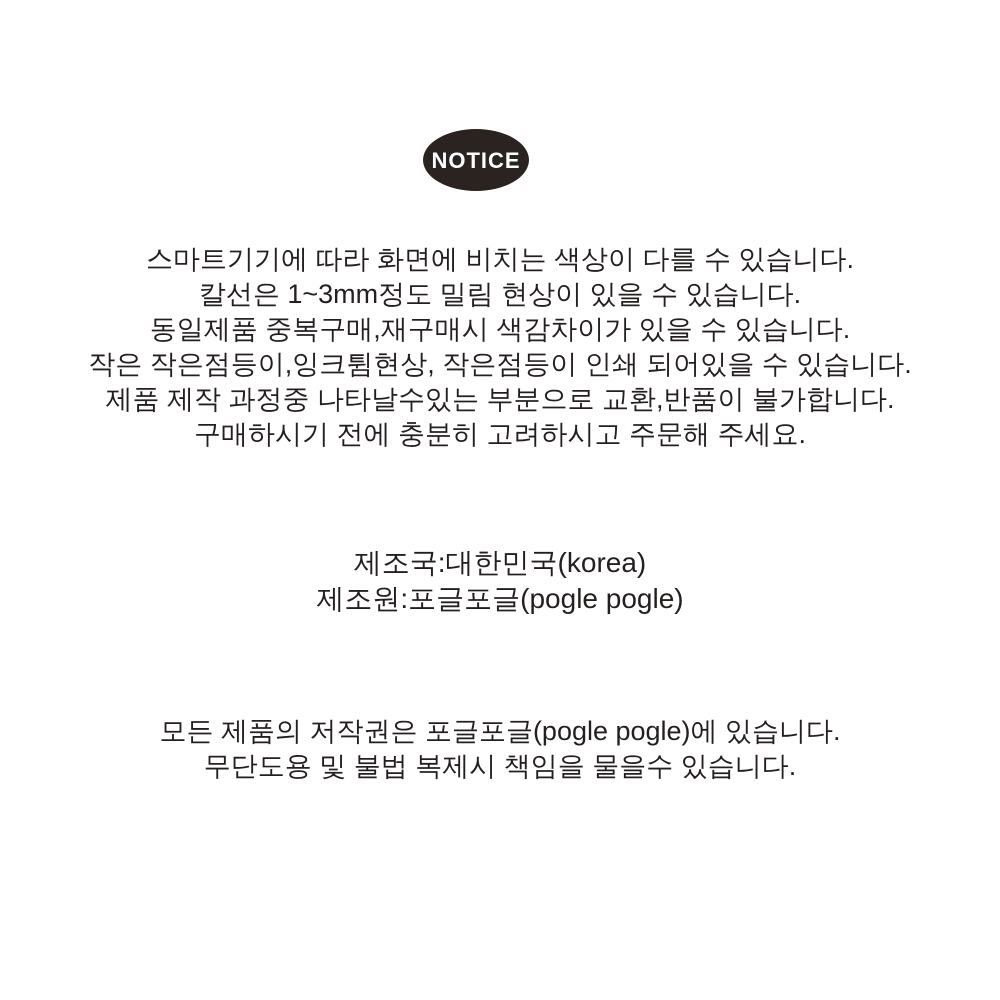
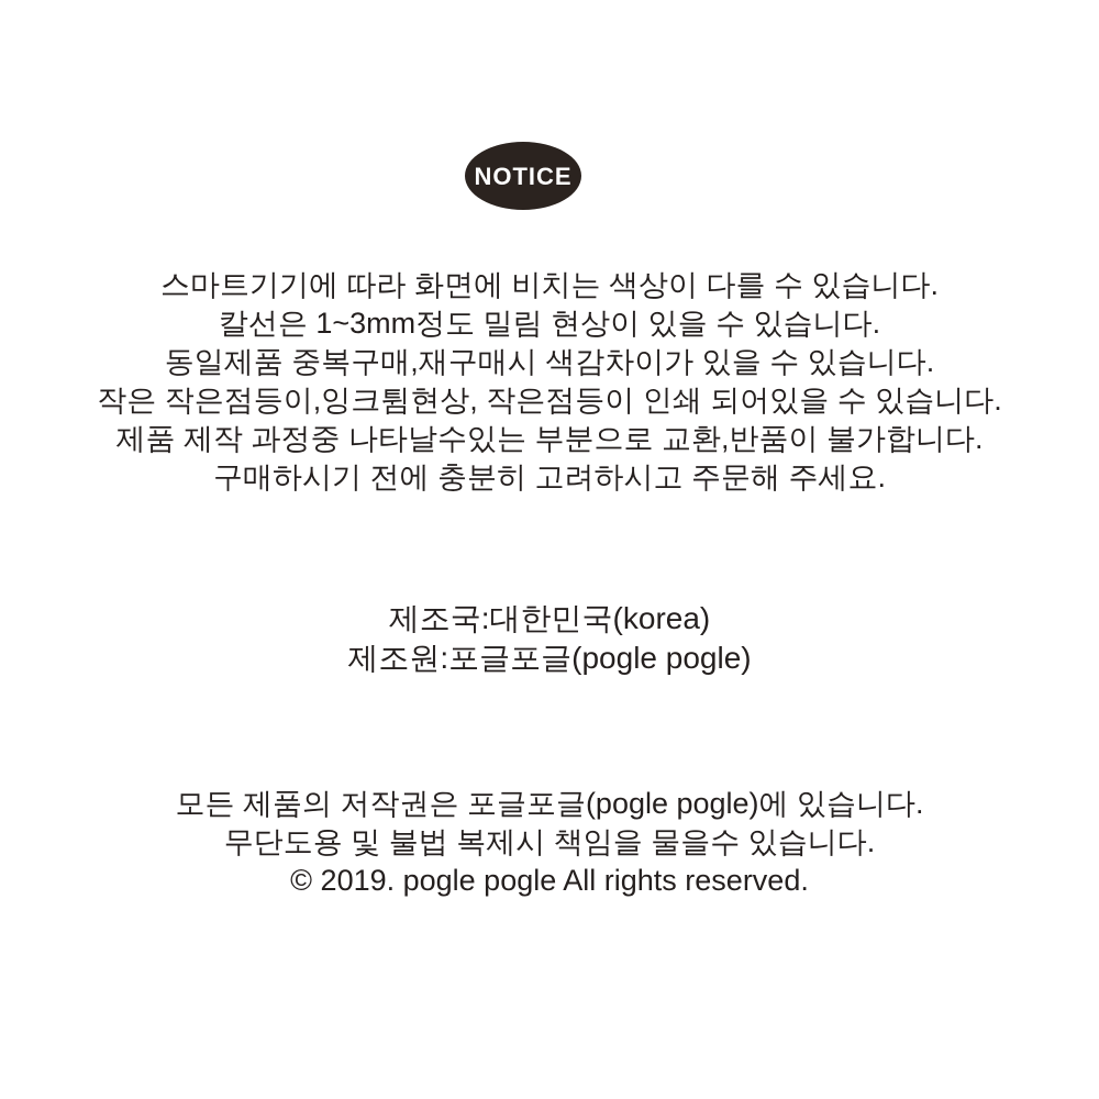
  NOTICE
  스마트기기에 따라 화면에 비치는 색상이 다를 수 있습니다.
  칼선은 1~3mm정도 밀림 현상이 있을 수 있습니다.
  동일제품 중복구매,재구매시 색감차이가 있을 수 있습니다.
  작은 작은점등이,잉크튐현상, 작은점등이 인쇄 되어있을 수 있습니다.
  제품 제작 과정중 나타날수있는 부분으로 교환,반품이 불가합니다.
  구매하시기 전에 충분히 고려하시고 주문해 주세요.
  제조국:대한민국(korea)
  제조원:포글포글(pogle pogle)
  모든 제품의 저작권은 포글포글(pogle pogle)에 있습니다.
  무단도용 및 불법 복제시 책임을 물을수 있습니다.
+ © 2019. pogle pogle All rights reserved.
